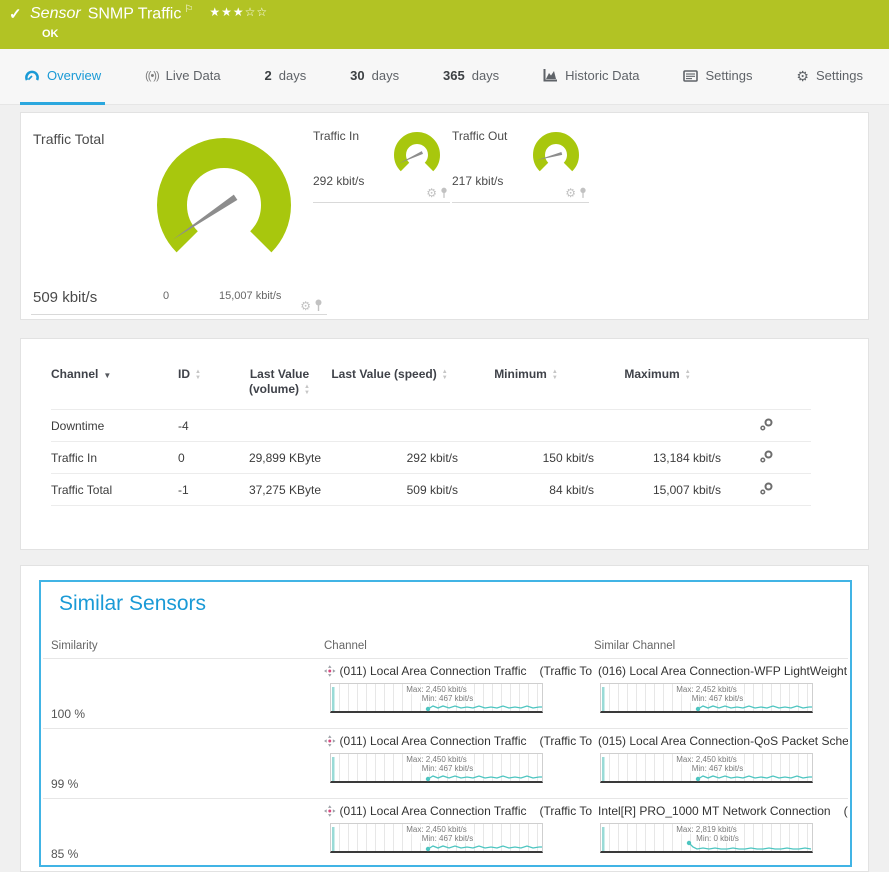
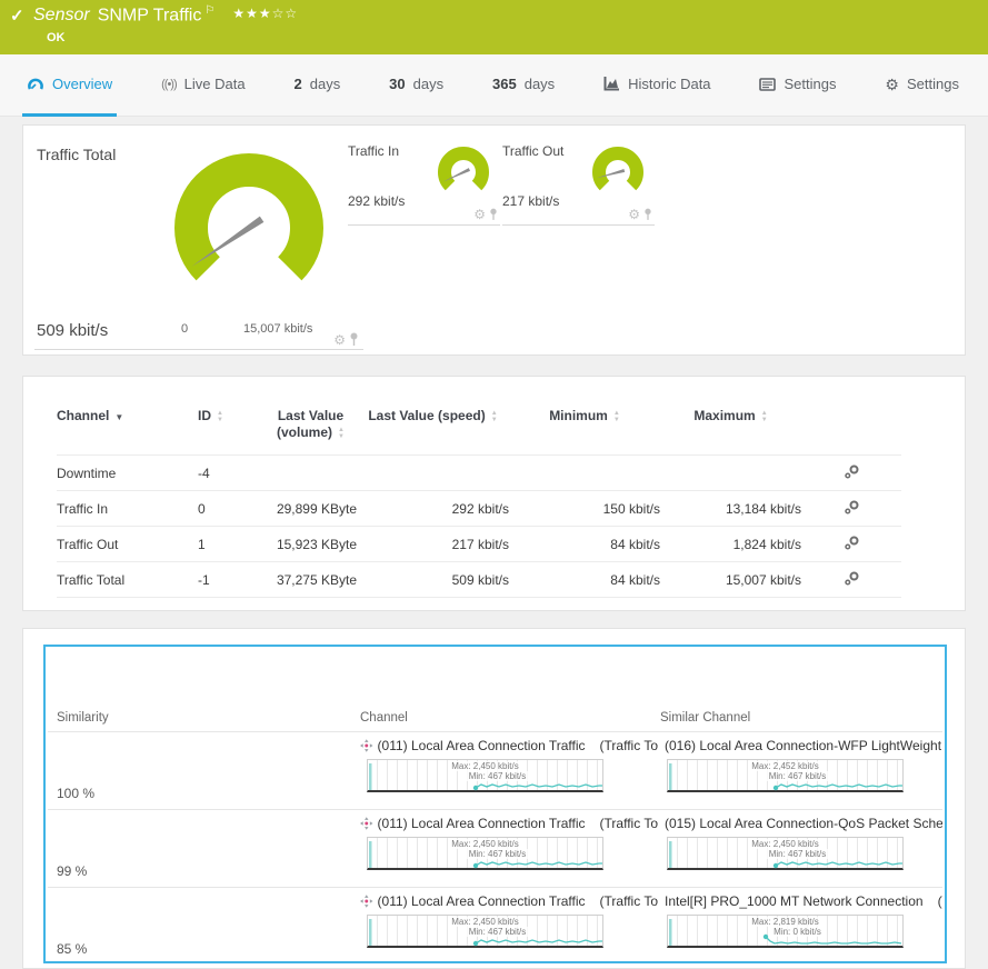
  ✓
  Sensor SNMP Traffic ⚐ ★★★☆☆
  OK
  Overview
  ((•))
  Live Data
  2
  days
  30
  days
  365
  days
  Historic Data
  Settings
  ⚙
  Settings
  Traffic Total
  509 kbit/s
  0
  15,007 kbit/s
  ⚙
  Traffic In
  292 kbit/s
  ⚙
  Traffic Out
  217 kbit/s
  ⚙
  Channel ▼	ID	Last Value (volume)	Last Value (speed)	Minimum	Maximum
  Downtime	-4
  Traffic In	0	29,899 KByte	292 kbit/s	150 kbit/s	13,184 kbit/s
+ Traffic Out	1	15,923 KByte	217 kbit/s	84 kbit/s	1,824 kbit/s
  Traffic Total	-1	37,275 KByte	509 kbit/s	84 kbit/s	15,007 kbit/s
- Similar Sensors
  Similarity
  Channel
  Similar Channel
  100 %
  (011) Local Area Connection Traffic
  (Traffic To
  Max: 2,450 kbit/s
  Min: 467 kbit/s
  (016) Local Area Connection-WFP LightWeight
  Max: 2,452 kbit/s
  Min: 467 kbit/s
  99 %
  (011) Local Area Connection Traffic
  (Traffic To
  Max: 2,450 kbit/s
  Min: 467 kbit/s
  (015) Local Area Connection-QoS Packet Sche
  Max: 2,450 kbit/s
  Min: 467 kbit/s
  85 %
  (011) Local Area Connection Traffic
  (Traffic To
  Max: 2,450 kbit/s
  Min: 467 kbit/s
  Intel[R] PRO_1000 MT Network Connection
  Max: 2,819 kbit/s
  Min: 0 kbit/s
